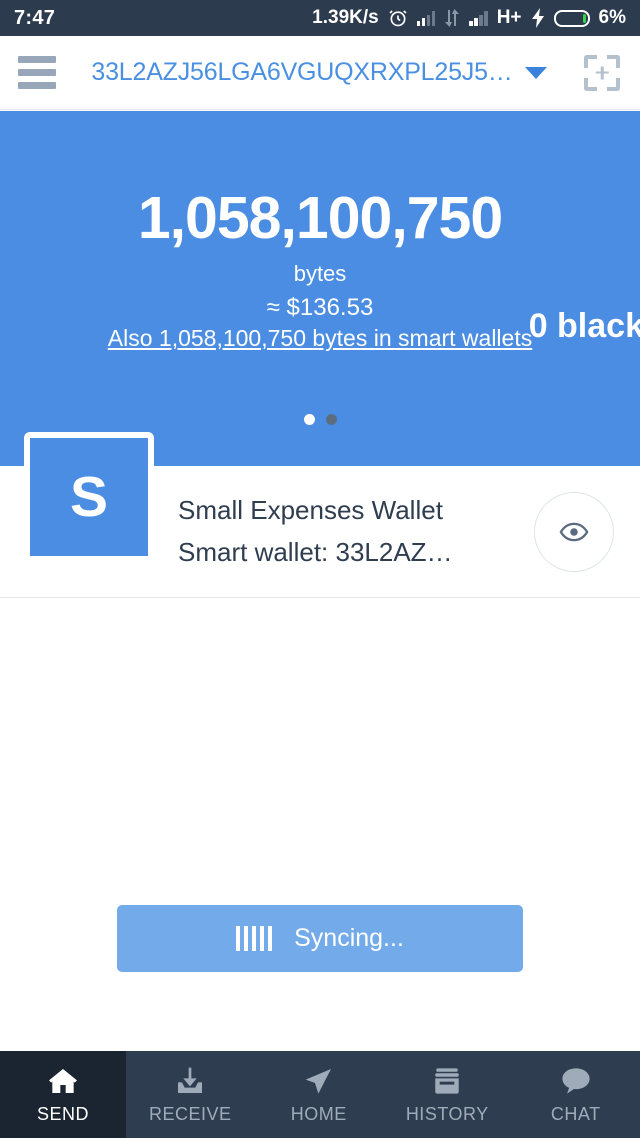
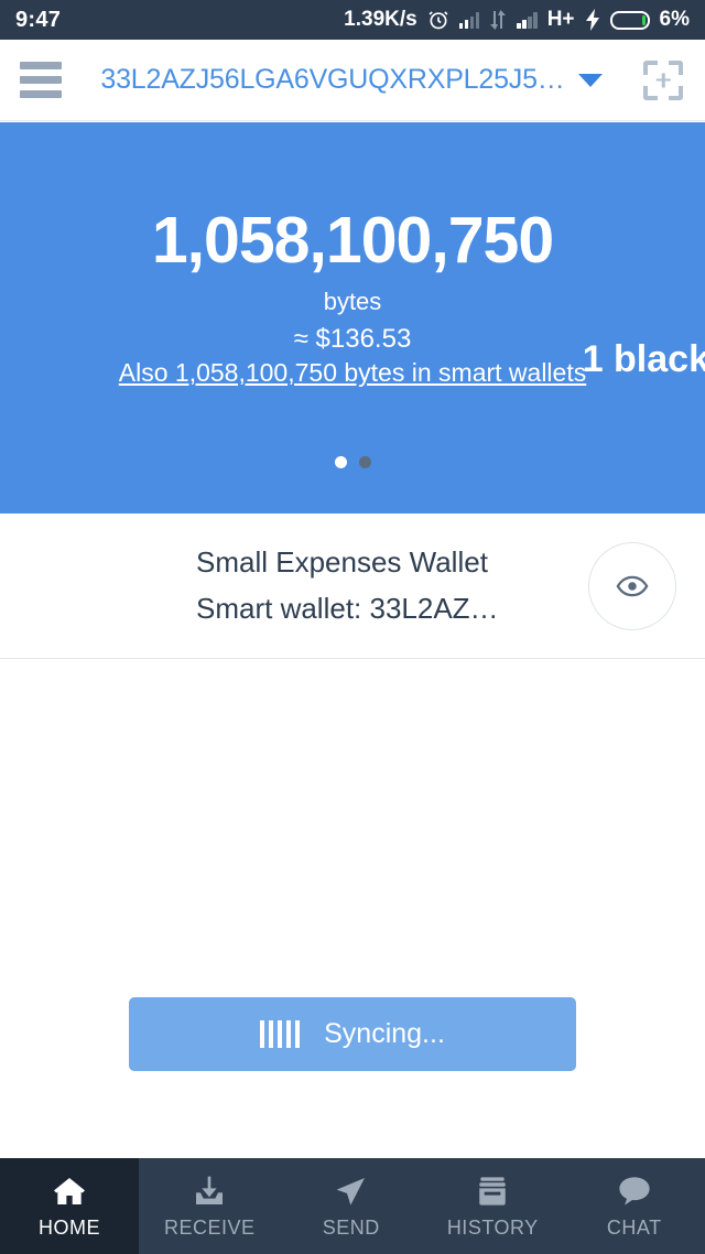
- 7:47
+ 9:47
  1.39K/s
  H+
  6%
  33L2AZJ56LGA6VGUQXRXPL25J5…
- 0 black
+ 1 black
  1,058,100,750
  bytes
  ≈ $136.53
  Also 1,058,100,750 bytes in smart wallets
- S
  Small Expenses Wallet
  Smart wallet: 33L2AZ…
  Syncing...
- SEND
+ HOME
  RECEIVE
- HOME
+ SEND
  HISTORY
  CHAT
